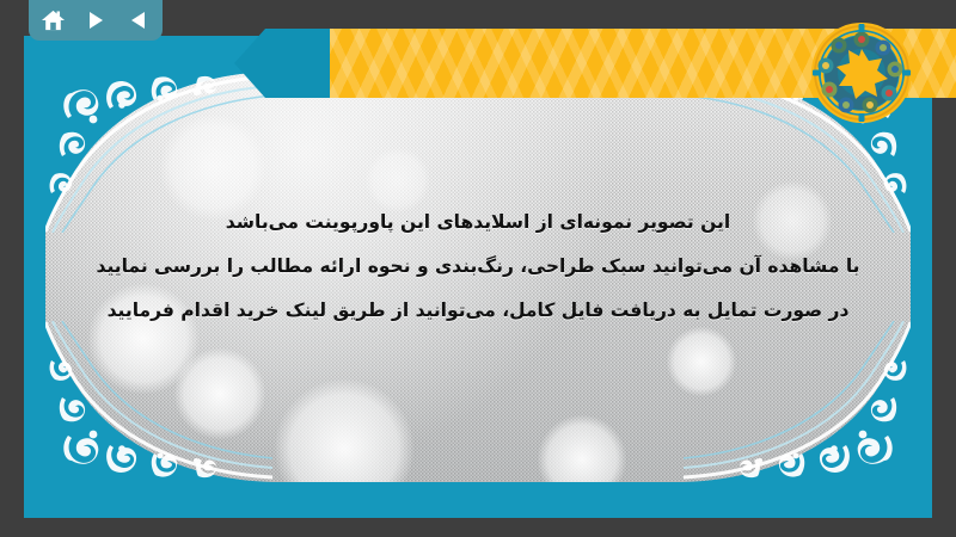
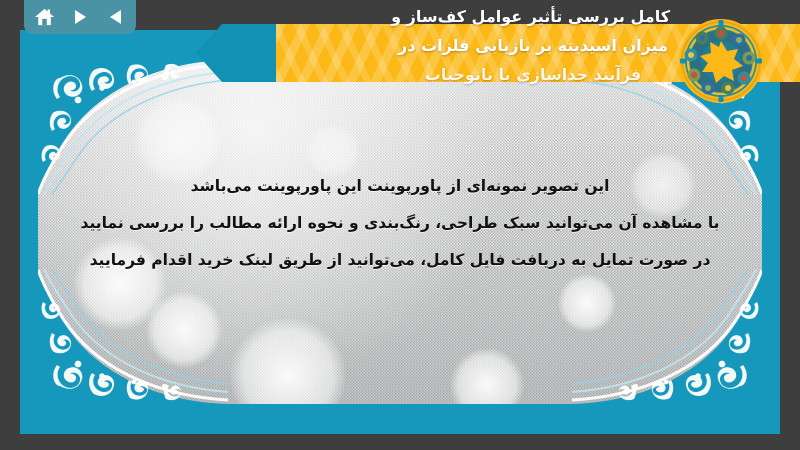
- این تصویر نمونه‌ای از اسلایدهای این پاورپوینت می‌باشد
+ این تصویر نمونه‌ای از پاورپوینت این پاورپوینت می‌باشد
  با مشاهده آن می‌توانید سبک طراحی، رنگ‌بندی و نحوه ارائه مطالب را بررسی نمایید
  در صورت تمایل به دریافت فایل کامل، می‌توانید از طریق لینک خرید اقدام فرمایید
+ کامل بررسی تأثیر عوامل کفساز و
+ میزان اسیدیته بر بازیابی فلزات در
+ فرآیند جداسازی با نانوحباب
